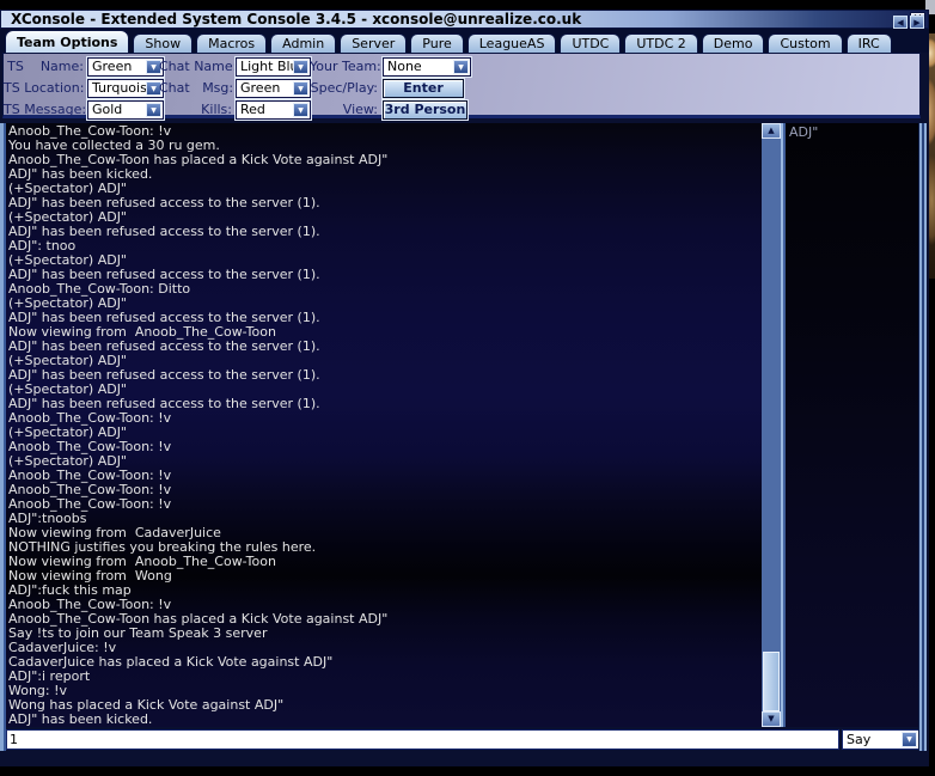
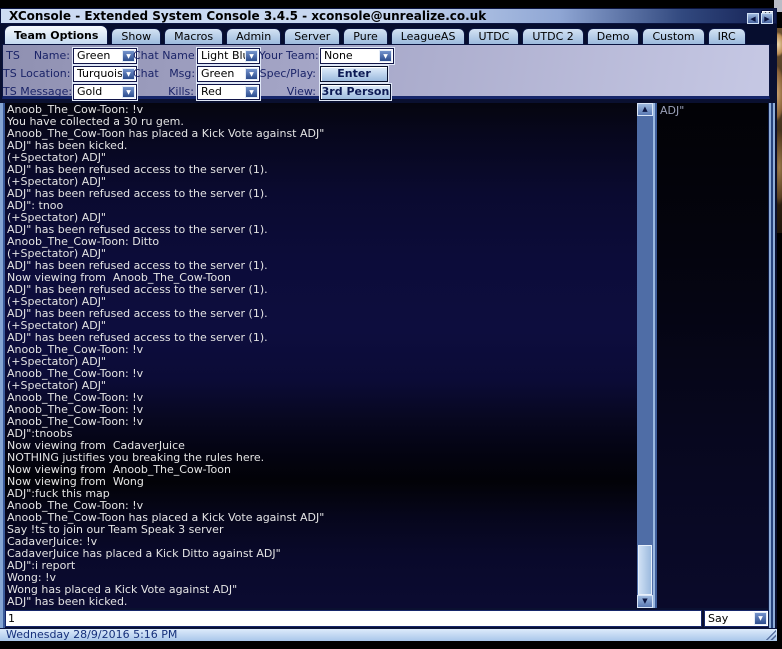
  XConsole - Extended System Console 3.4.5 - xconsole@unrealize.co.uk
  Team Options
  Show
  Macros
  Admin
  Server
  Pure
  LeagueAS
  UTDC
  UTDC 2
  Demo
  Custom
  IRC
  ◀
  ▶
  TS Name:
  Green
  TS Location:
  Turquois
  TS Message:
  Gold
  Chat Name
  Light Bl
  Chat Msg:
  Green
  Kills:
  Red
  Your Team:
  None
  Spec/Play:
  View:
  3rd Person
  Anoob_The_Cow-Toon: !v
  You have collected a 30 ru gem.
  Anoob_The_Cow-Toon has placed a Kick Vote against ADJ"
  ADJ" has been kicked.
  (+Spectator) ADJ"
  ADJ" has been refused access to the server (1).
  (+Spectator) ADJ"
  ADJ" has been refused access to the server (1).
  ADJ": tnoo
  (+Spectator) ADJ"
  ADJ" has been refused access to the server (1).
  Anoob_The_Cow-Toon: Ditto
  (+Spectator) ADJ"
  ADJ" has been refused access to the server (1).
  Now viewing from Anoob_The_Cow-Toon
  ADJ" has been refused access to the server (1).
  (+Spectator) ADJ"
  ADJ" has been refused access to the server (1).
  (+Spectator) ADJ"
  ADJ" has been refused access to the server (1).
  Anoob_The_Cow-Toon: !v
  (+Spectator) ADJ"
  Anoob_The_Cow-Toon: !v
  (+Spectator) ADJ"
  Anoob_The_Cow-Toon: !v
  Anoob_The_Cow-Toon: !v
  Anoob_The_Cow-Toon: !v
  ADJ":tnoobs
  Now viewing from CadaverJuice
  NOTHING justifies you breaking the rules here.
  Now viewing from Anoob_The_Cow-Toon
  Now viewing from Wong
  ADJ":fuck this map
  Anoob_The_Cow-Toon: !v
  Anoob_The_Cow-Toon has placed a Kick Vote against ADJ"
  Say !ts to join our Team Speak 3 server
  CadaverJuice: !v
- CadaverJuice has placed a Kick Vote against ADJ"
+ CadaverJuice has placed a Kick Ditto against ADJ"
  ADJ":i report
  Wong: !v
  Wong has placed a Kick Vote against ADJ"
  ADJ" has been kicked.
  ▲
  ▼
  ADJ"
  1
  Say
+ Wednesday 28/9/2016 5:16 PM
